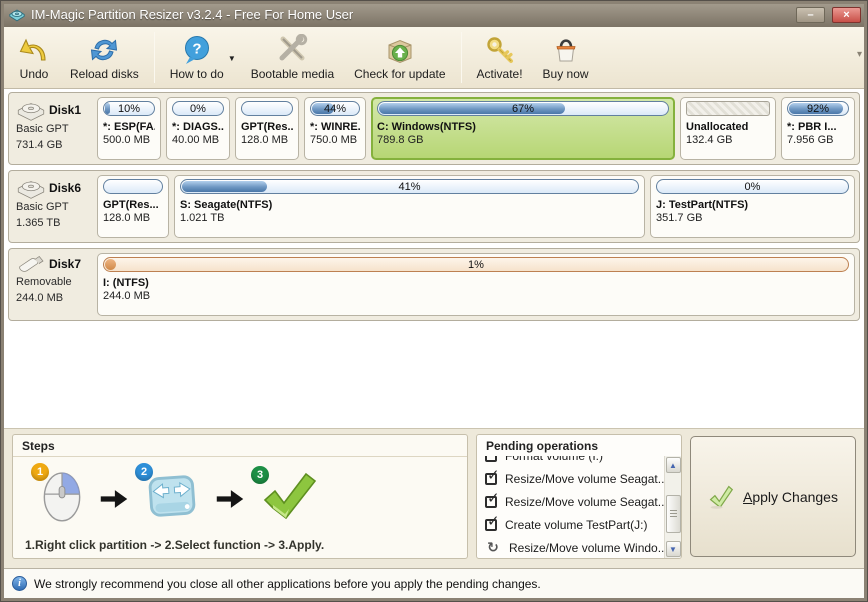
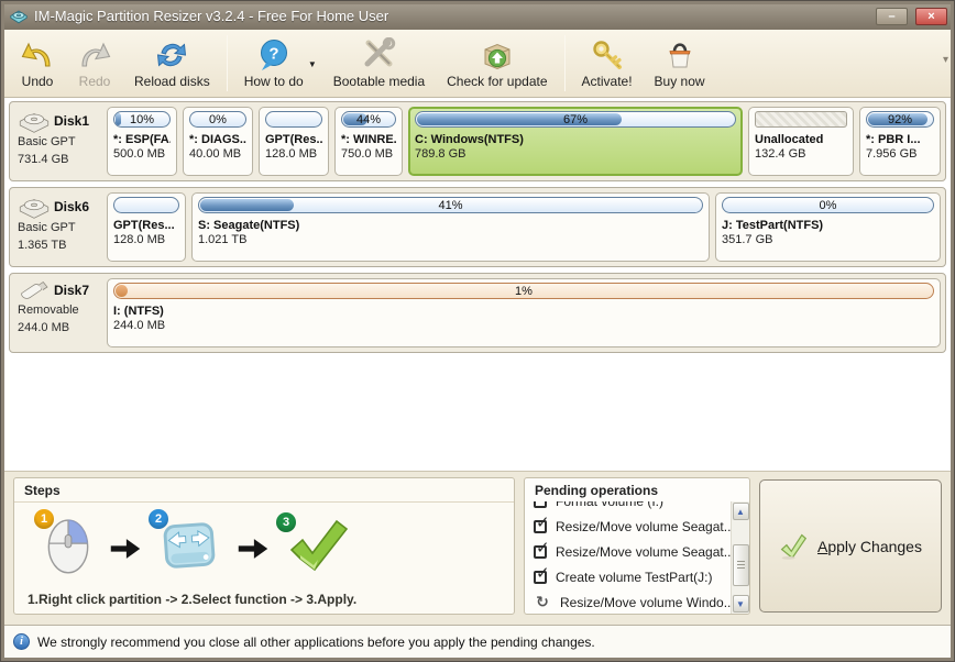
  IM-Magic Partition Resizer v3.2.4 - Free For Home User
  –
  ×
  Undo
+ Redo
  Reload disks
  ?
  ▼
  How to do
  Bootable media
  Check for update
  Activate!
  Buy now
  ▾
  Disk1
  Basic GPT
  731.4 GB
  10%
  *: ESP(FA
  500.0 MB
  0%
  *: DIAGS..
  40.00 MB
  GPT(Res..
  128.0 MB
  44%
  *: WINRE.
  750.0 MB
  67%
  C: Windows(NTFS)
  789.8 GB
  Unallocated
  132.4 GB
  92%
  *: PBR I...
  7.956 GB
  Disk6
  Basic GPT
  1.365 TB
  GPT(Res...
  128.0 MB
  41%
  S: Seagate(NTFS)
  1.021 TB
  0%
  J: TestPart(NTFS)
  351.7 GB
  Disk7
  Removable
  244.0 MB
  1%
  I: (NTFS)
  244.0 MB
  Steps
  1
  2
  3
  1.Right click partition -> 2.Select function -> 3.Apply.
  Pending operations
  Format volume (I:)
  ✓
  Resize/Move volume Seagat..
  ✓
  Resize/Move volume Seagat..
  ✓
  Create volume TestPart(J:)
  ↻
  Resize/Move volume Windo..
  ▲
  ▼
  Apply Changes
  i
  We strongly recommend you close all other applications before you apply the pending changes.
